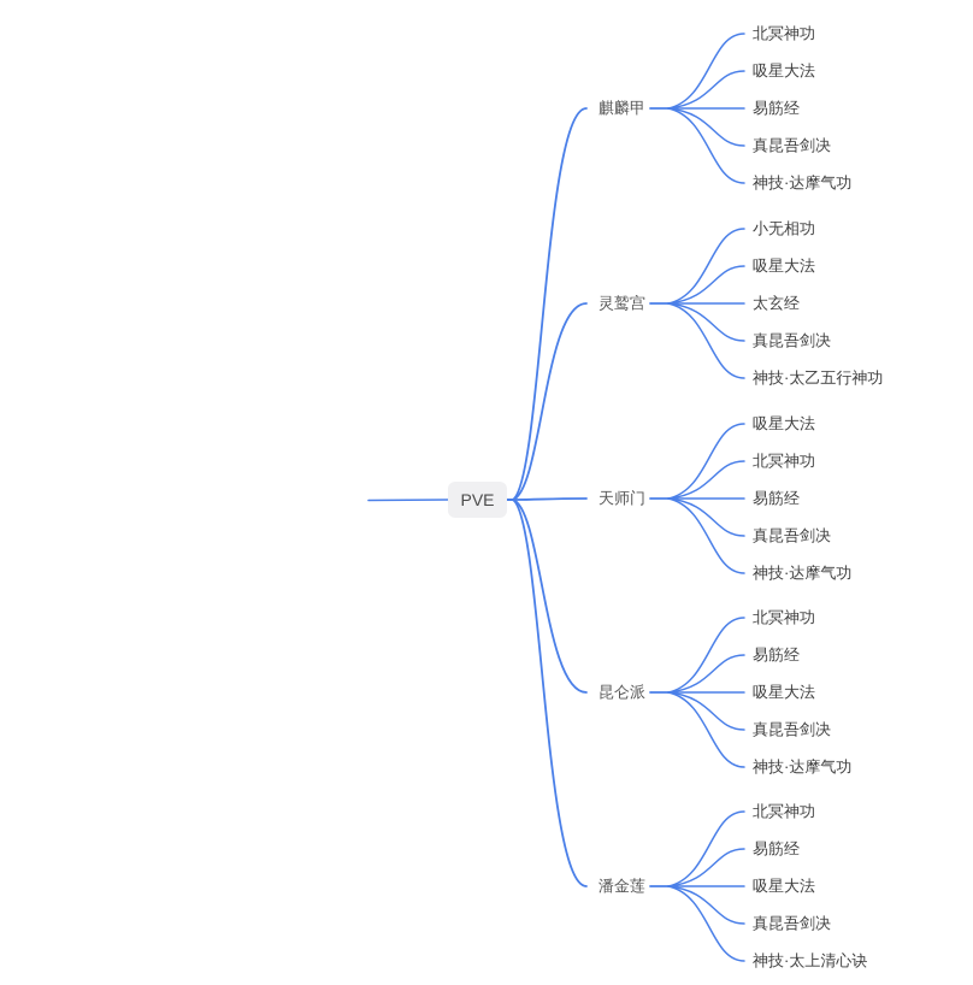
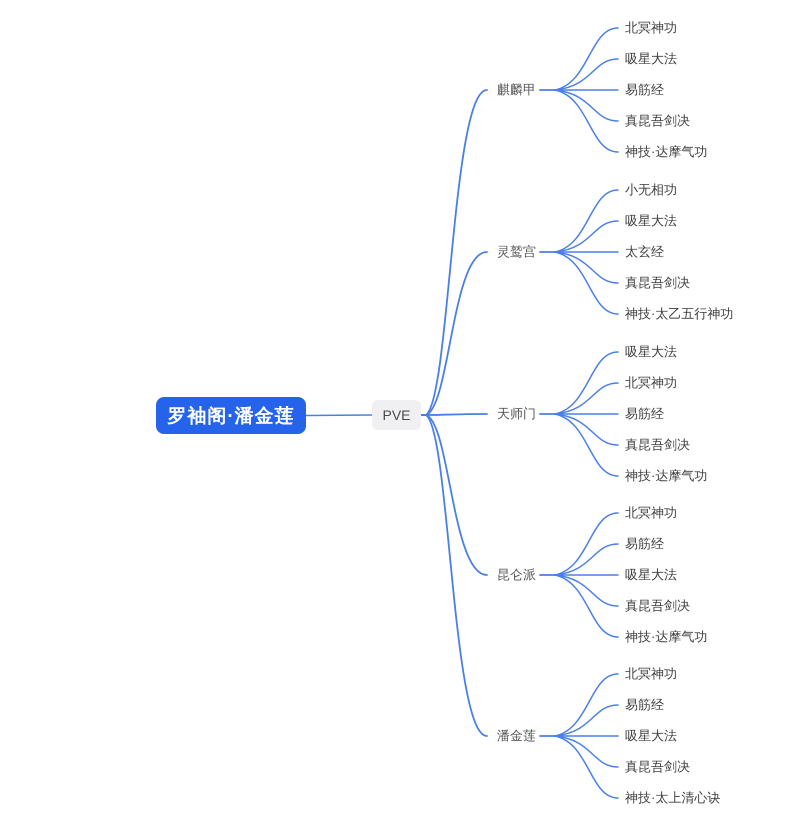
+ 罗袖阁·潘金莲
  PVE
  麒麟甲
  北冥神功
  吸星大法
  易筋经
  真昆吾剑决
  神技·达摩气功
  灵鹫宫
  小无相功
  吸星大法
  太玄经
  真昆吾剑决
  神技·太乙五行神功
  天师门
  吸星大法
  北冥神功
  易筋经
  真昆吾剑决
  神技·达摩气功
  昆仑派
  北冥神功
  易筋经
  吸星大法
  真昆吾剑决
  神技·达摩气功
  潘金莲
  北冥神功
  易筋经
  吸星大法
  真昆吾剑决
  神技·太上清心诀
